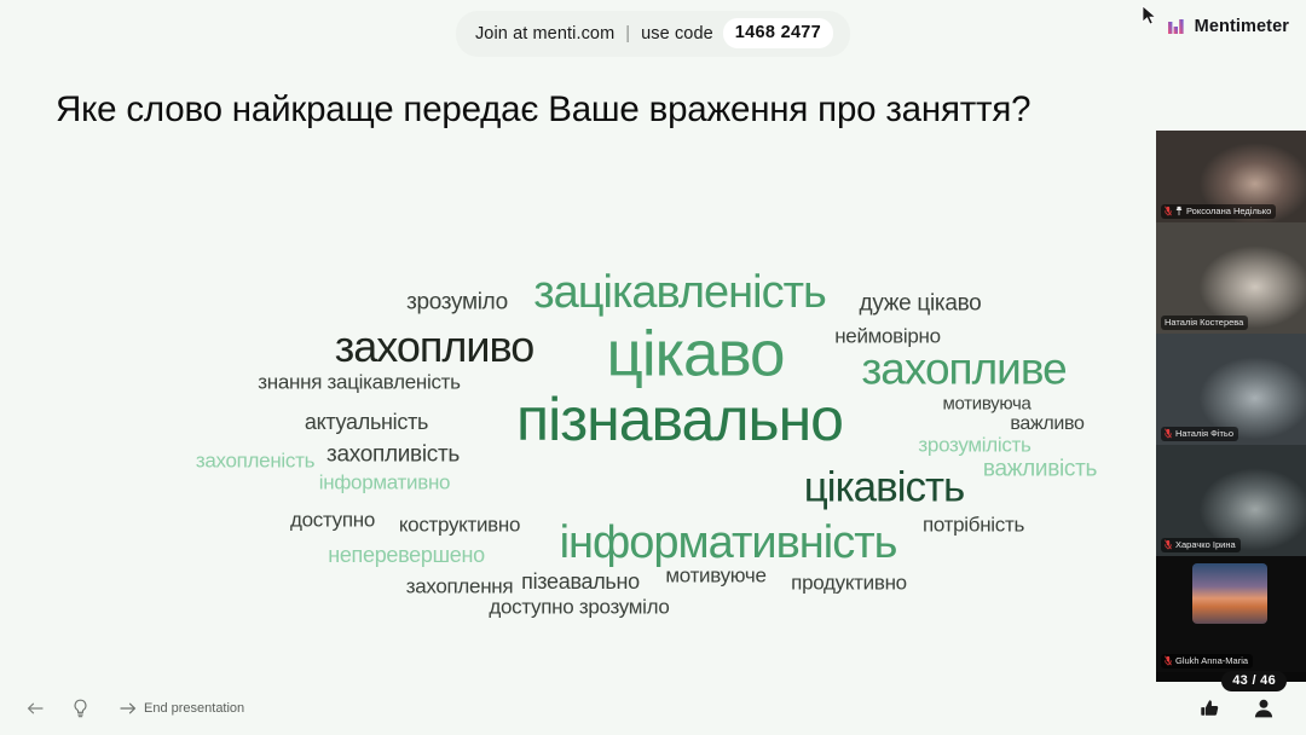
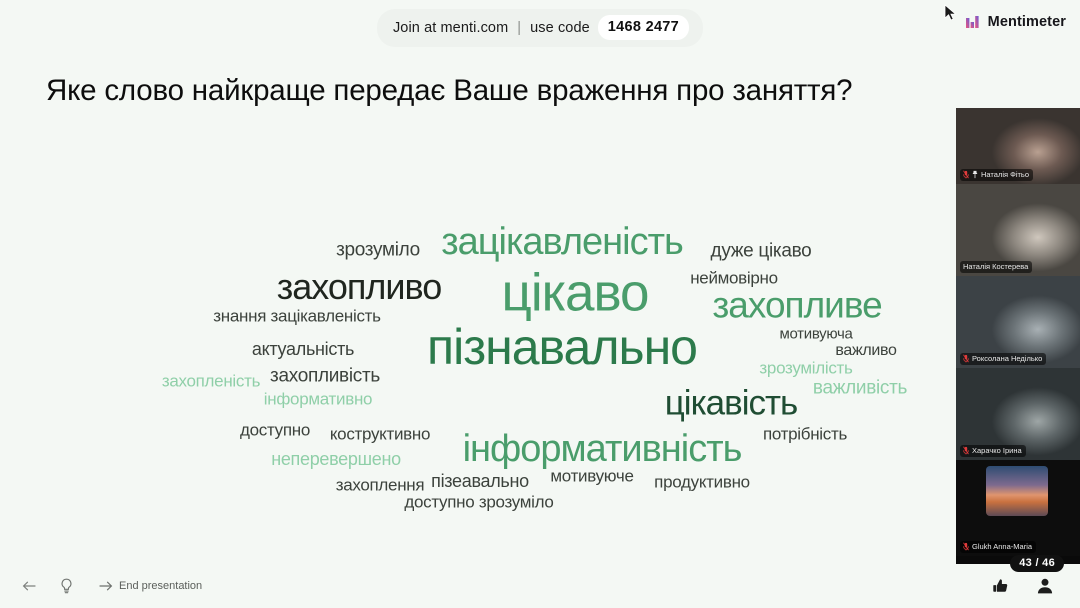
  Join at menti.com
  |
  use code
  1468 2477
  Mentimeter
  Яке слово найкраще передає Ваше враження про заняття?
  зрозуміло
  зацікавленість
  дуже цікаво
  захопливо
  неймовірно
  цікаво
  захопливе
  знання зацікавленість
  мотивуюча
  актуальність
  пізнавально
  важливо
  зрозумілість
  захопленість
  захопливість
  цікавість
  важливість
  інформативно
  доступно
  коструктивно
  інформативність
  потрібність
  неперевершено
  захоплення
  пізеавально
  мотивуюче
  продуктивно
  доступно зрозуміло
- Роксолана Неділько
+ Наталія Фітьо
  Наталія Костерева
- Наталія Фітьо
+ Роксолана Неділько
  Харачко Ірина
  Glukh Anna-Maria
  End presentation
  43 / 46
